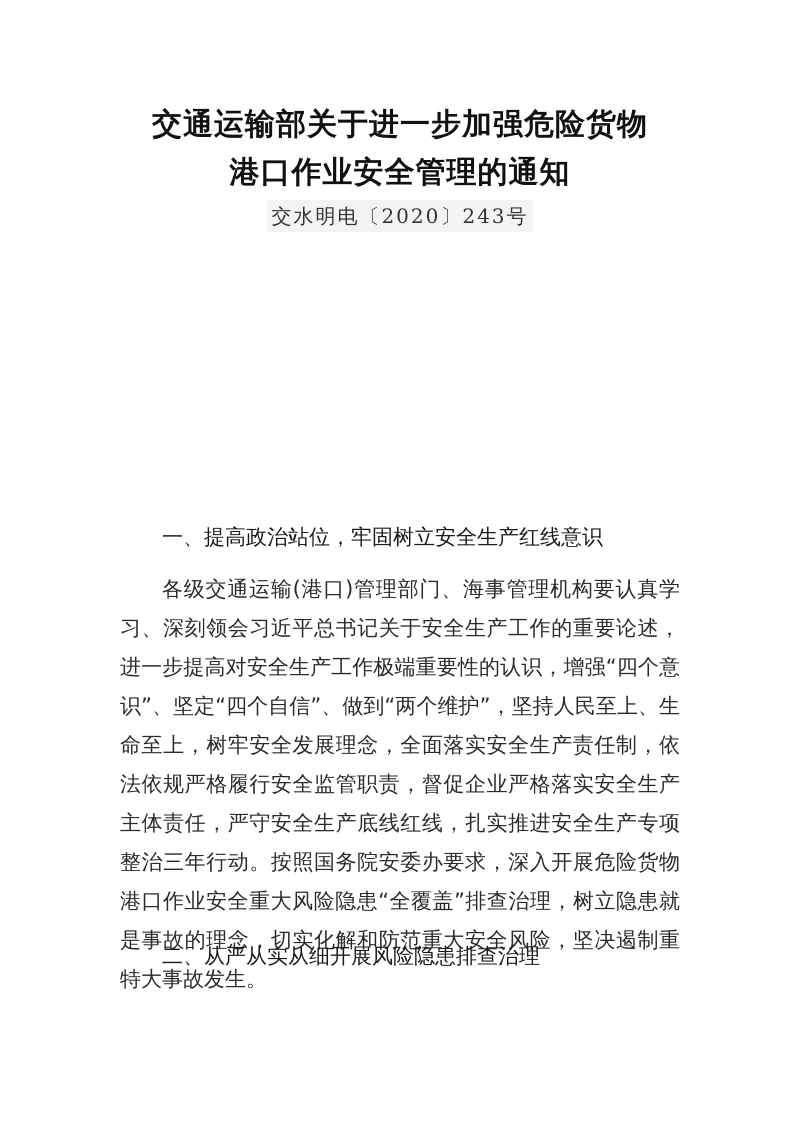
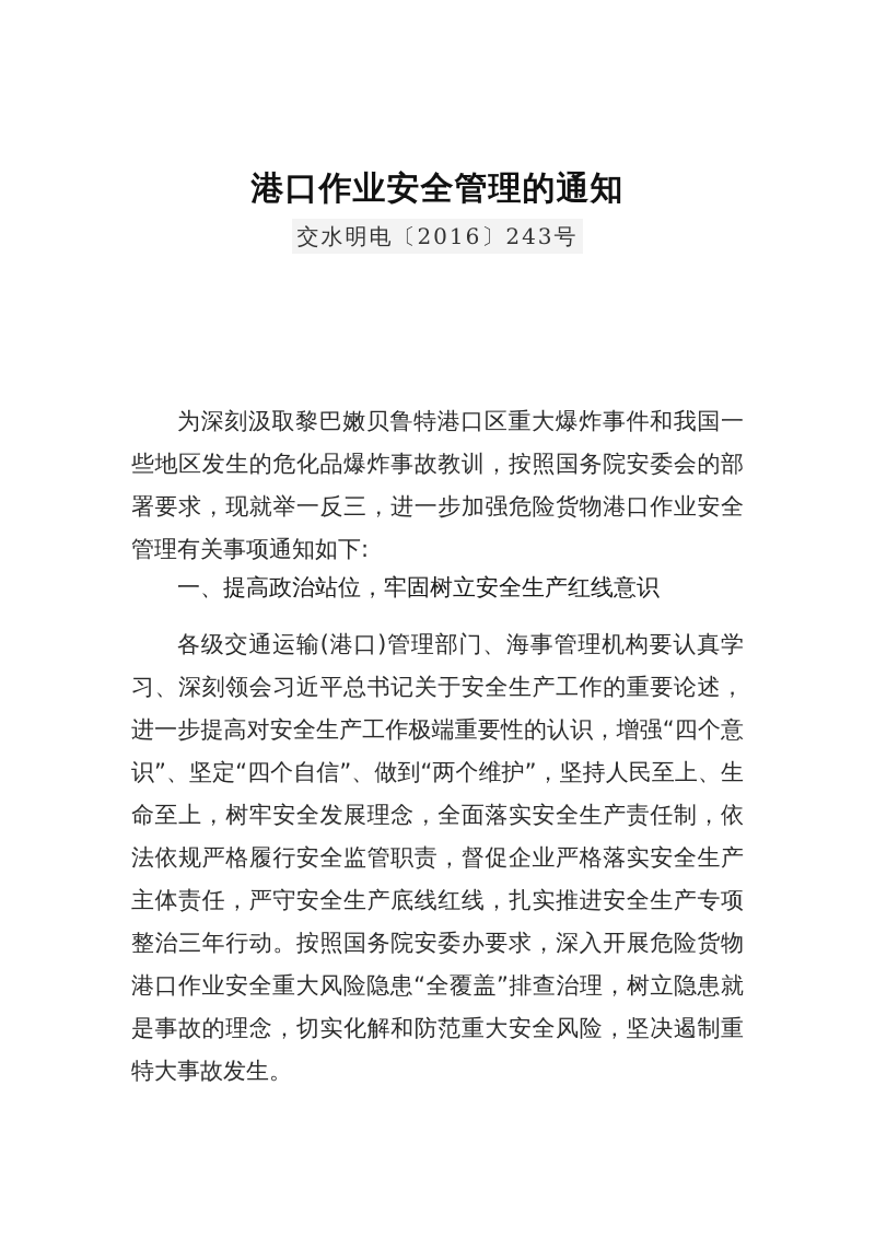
- 交通运输部关于进一步加强危险货物
  港口作业安全管理的通知
- 交水明电〔2020〕243号
+ 交水明电〔2016〕243号
+ 为深刻汲取黎巴嫩贝鲁特港口区重大爆炸事件和我国一些地区发生的危化品爆炸事故教训，按照国务院安委会的部署要求，现就举一反三，进一步加强危险货物港口作业安全管理有关事项通知如下:
  一、提高政治站位，牢固树立安全生产红线意识
  各级交通运输(港口)管理部门、海事管理机构要认真学习、深刻领会习近平总书记关于安全生产工作的重要论述，进一步提高对安全生产工作极端重要性的认识，增强“四个意识”、坚定“四个自信”、做到“两个维护”，坚持人民至上、生命至上，树牢安全发展理念，全面落实安全生产责任制，依法依规严格履行安全监管职责，督促企业严格落实安全生产主体责任，严守安全生产底线红线，扎实推进安全生产专项整治三年行动。按照国务院安委办要求，深入开展危险货物港口作业安全重大风险隐患“全覆盖”排查治理，树立隐患就是事故的理念，切实化解和防范重大安全风险，坚决遏制重特大事故发生。
- 二、从严从实从细开展风险隐患排查治理
